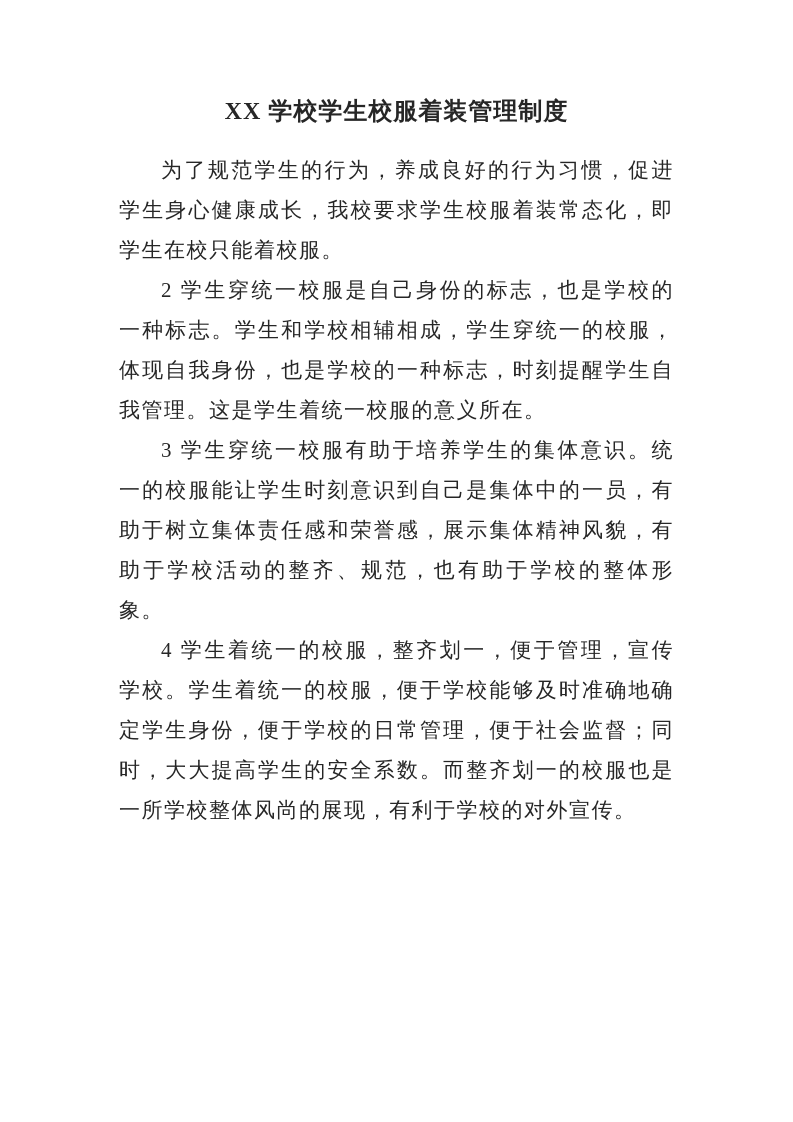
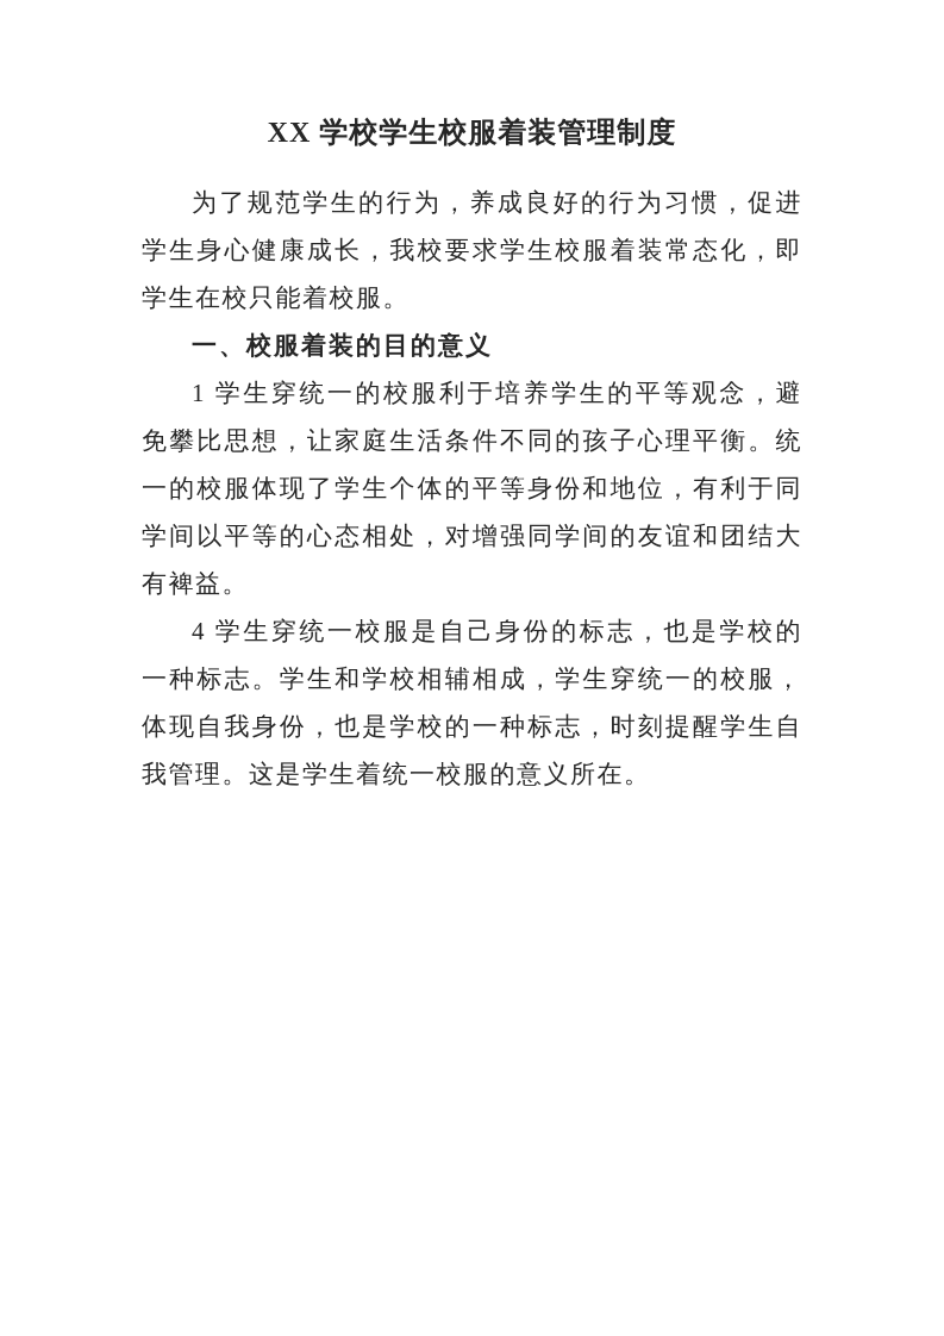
  XX 学校学生校服着装管理制度
  为了规范学生的行为，养成良好的行为习惯，促进学生身心健康成长，我校要求学生校服着装常态化，即学生在校只能着校服。
+ 一、校服着装的目的意义
+ 1 学生穿统一的校服利于培养学生的平等观念，避免攀比思想，让家庭生活条件不同的孩子心理平衡。统一的校服体现了学生个体的平等身份和地位，有利于同学间以平等的心态相处，对增强同学间的友谊和团结大有裨益。
- 2 学生穿统一校服是自己身份的标志，也是学校的一种标志。学生和学校相辅相成，学生穿统一的校服，体现自我身份，也是学校的一种标志，时刻提醒学生自我管理。这是学生着统一校服的意义所在。
+ 4 学生穿统一校服是自己身份的标志，也是学校的一种标志。学生和学校相辅相成，学生穿统一的校服，体现自我身份，也是学校的一种标志，时刻提醒学生自我管理。这是学生着统一校服的意义所在。
- 3 学生穿统一校服有助于培养学生的集体意识。统一的校服能让学生时刻意识到自己是集体中的一员，有助于树立集体责任感和荣誉感，展示集体精神风貌，有助于学校活动的整齐、规范，也有助于学校的整体形象。
- 4 学生着统一的校服，整齐划一，便于管理，宣传学校。学生着统一的校服，便于学校能够及时准确地确定学生身份，便于学校的日常管理，便于社会监督；同时，大大提高学生的安全系数。而整齐划一的校服也是一所学校整体风尚的展现，有利于学校的对外宣传。
